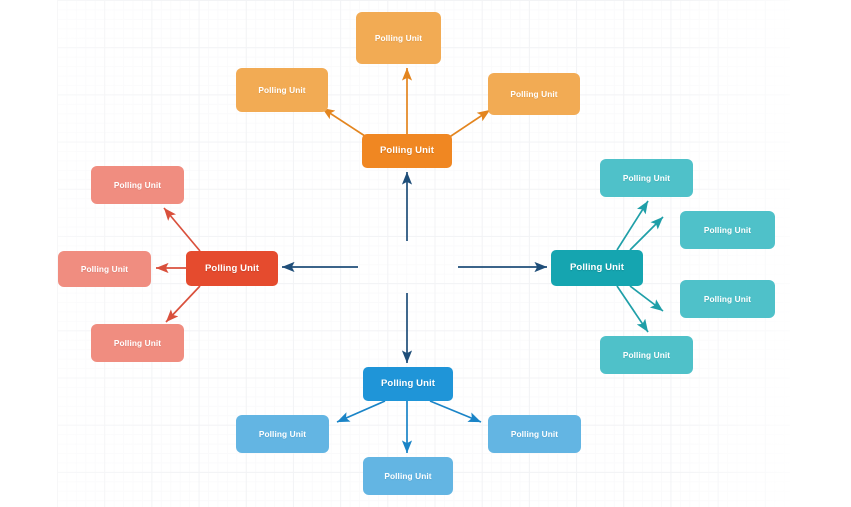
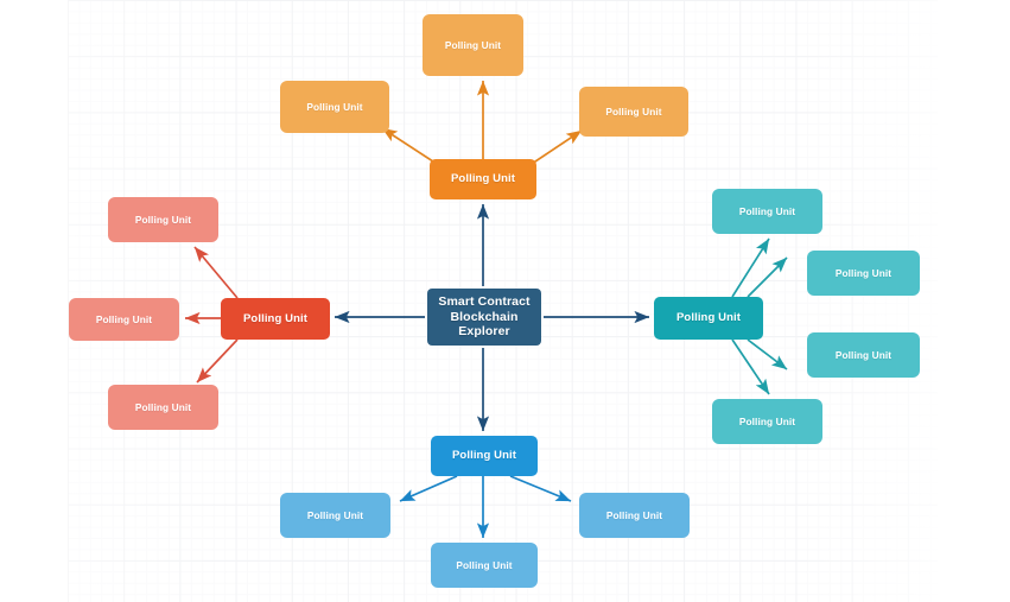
+ Smart Contract
+ Blockchain
+ Explorer
  Polling Unit
  Polling Unit
  Polling Unit
  Polling Unit
  Polling Unit
  Polling Unit
  Polling Unit
  Polling Unit
  Polling Unit
  Polling Unit
  Polling Unit
  Polling Unit
  Polling Unit
  Polling Unit
  Polling Unit
  Polling Unit
  Polling Unit
